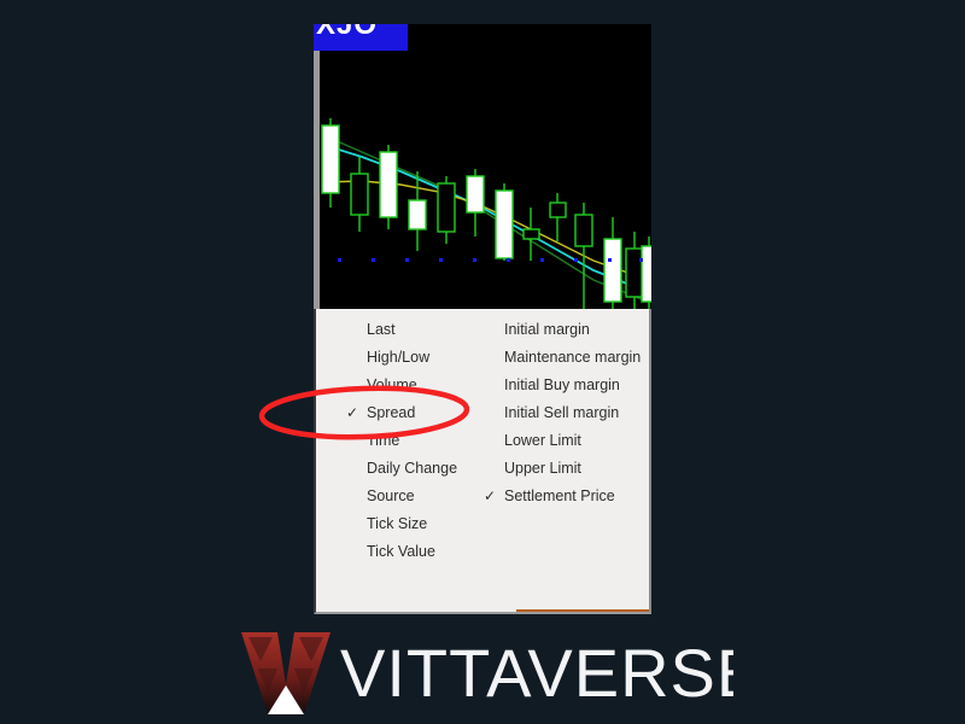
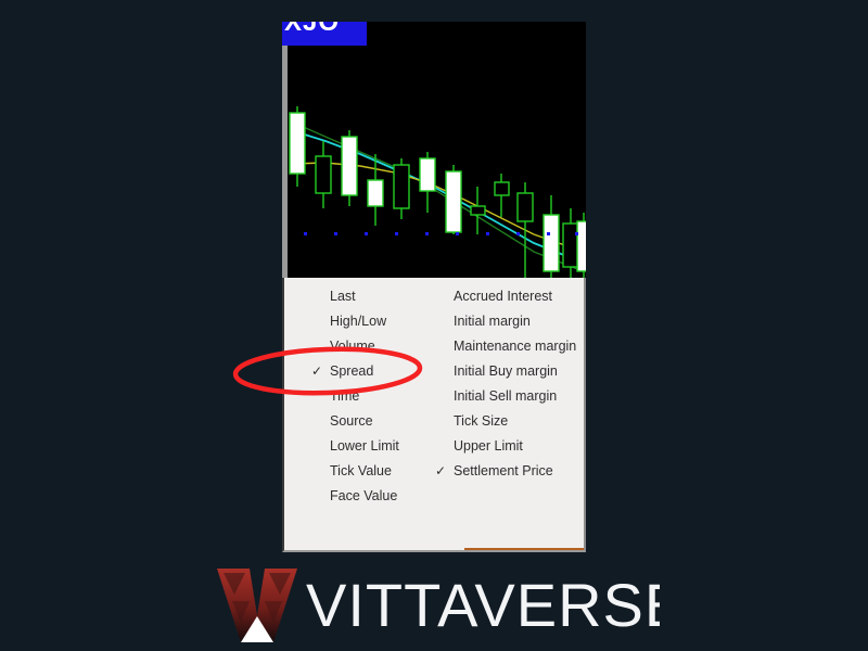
  XJO
  Last
  High/Low
  Volume
  ✓
  Spread
  Time
- Daily Change
  Source
- Tick Size
+ Lower Limit
  Tick Value
+ Face Value
+ Accrued Interest
  Initial margin
  Maintenance margin
  Initial Buy margin
  Initial Sell margin
- Lower Limit
+ Tick Size
  Upper Limit
  ✓
  Settlement Price
  VITTAVERS
